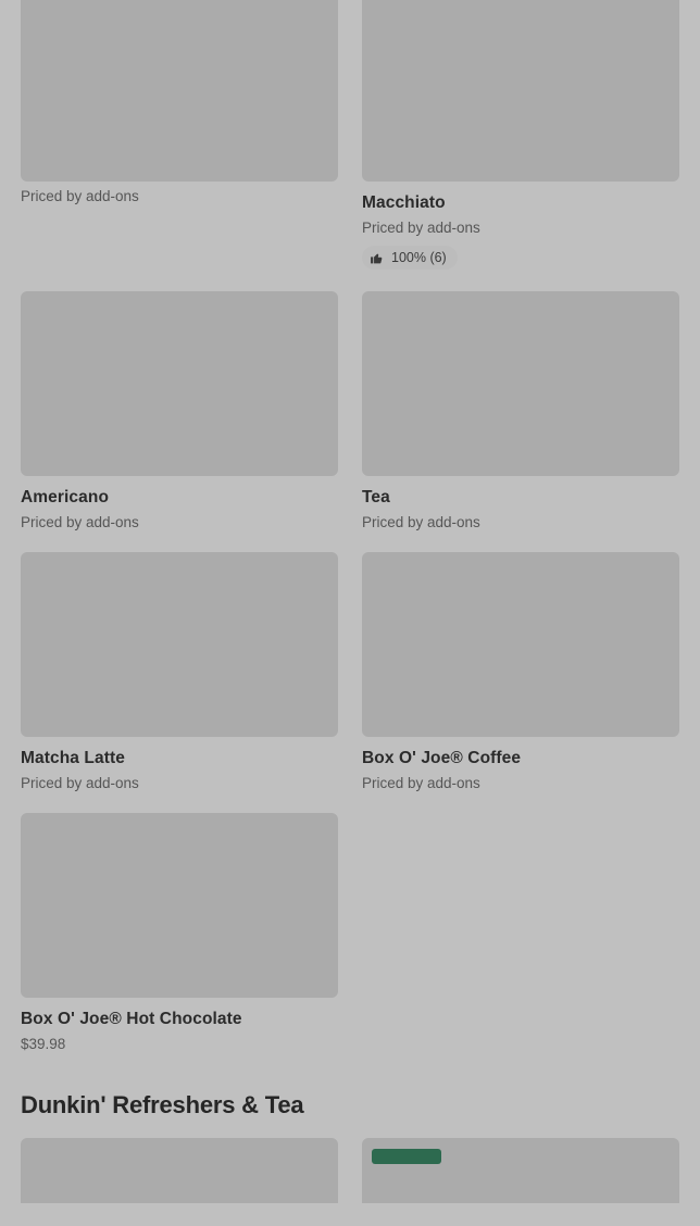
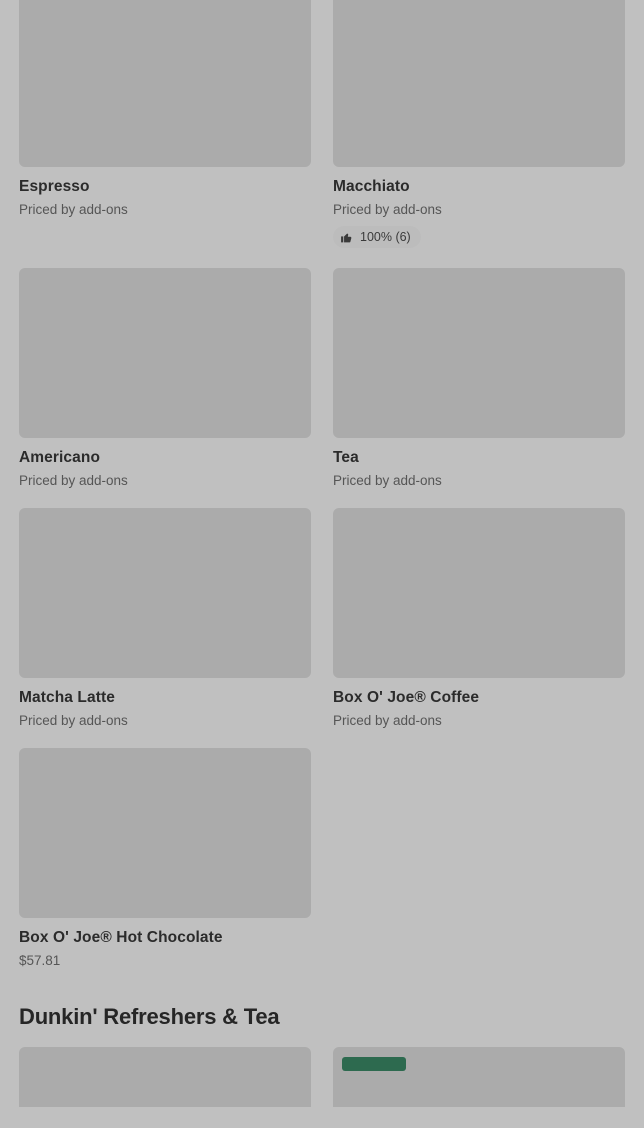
+ Espresso
  Priced by add-ons
  Macchiato
  Priced by add-ons
  100% (6)
  Americano
  Priced by add-ons
  Tea
  Priced by add-ons
  Matcha Latte
  Priced by add-ons
  Box O' Joe® Coffee
  Priced by add-ons
  Box O' Joe® Hot Chocolate
- $39.98
+ $57.81
  Dunkin' Refreshers & Tea
